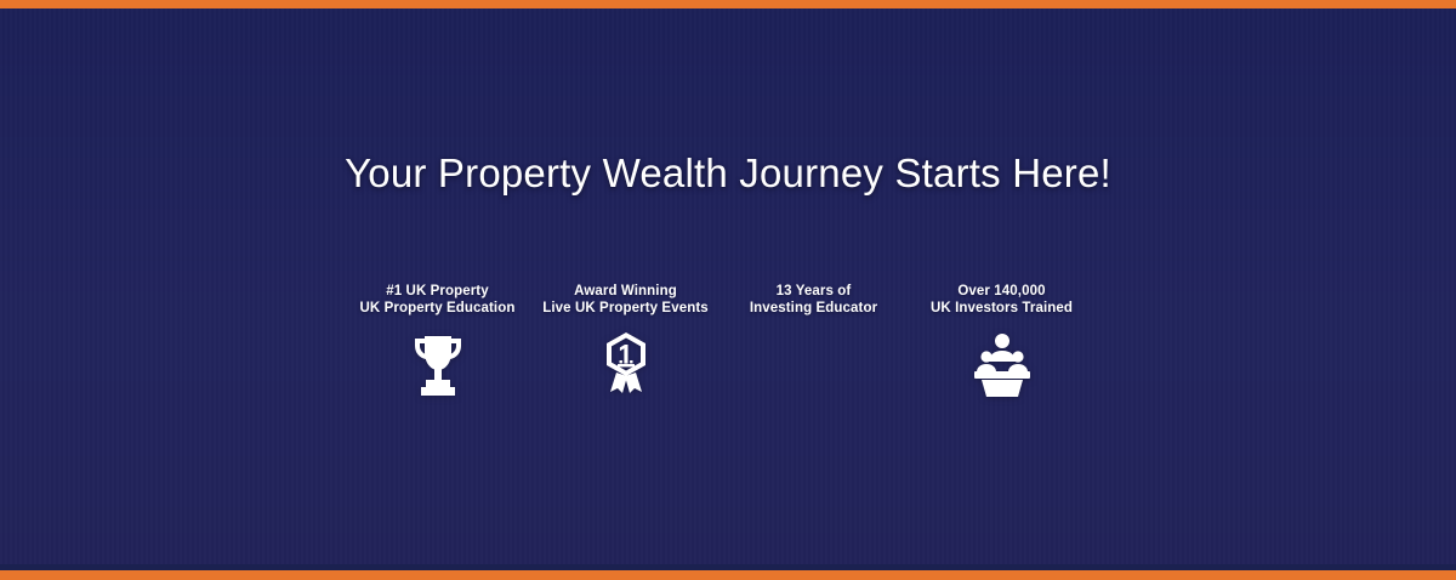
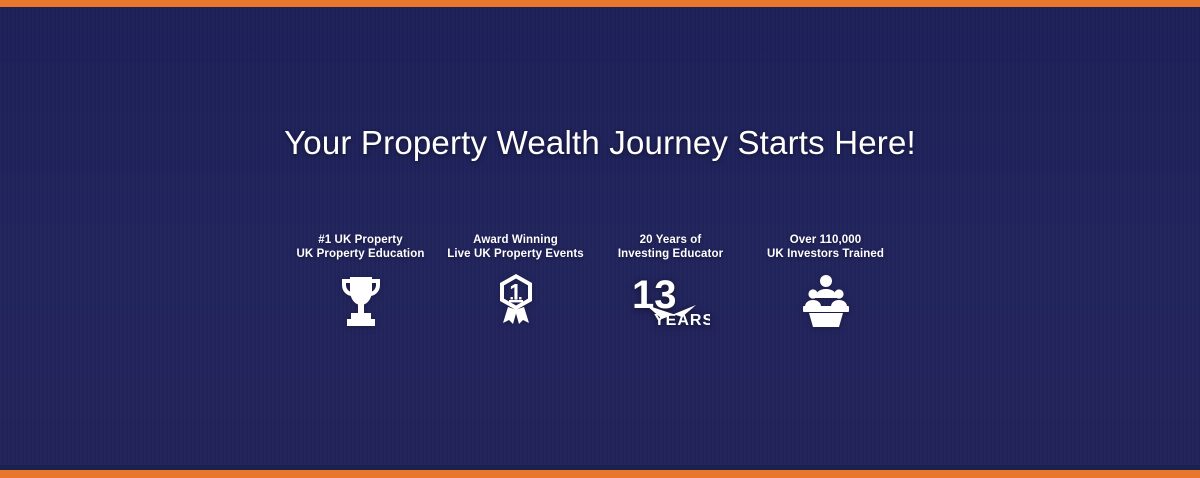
  Your Property Wealth Journey Starts Here!
  #1 UK Property
  UK Property Education
  Award Winning
  Live UK Property Events
- 13 Years of
+ 20 Years of
  Investing Educator
+ 13
+ YEARS
- Over 140,000
+ Over 110,000
  UK Investors Trained
